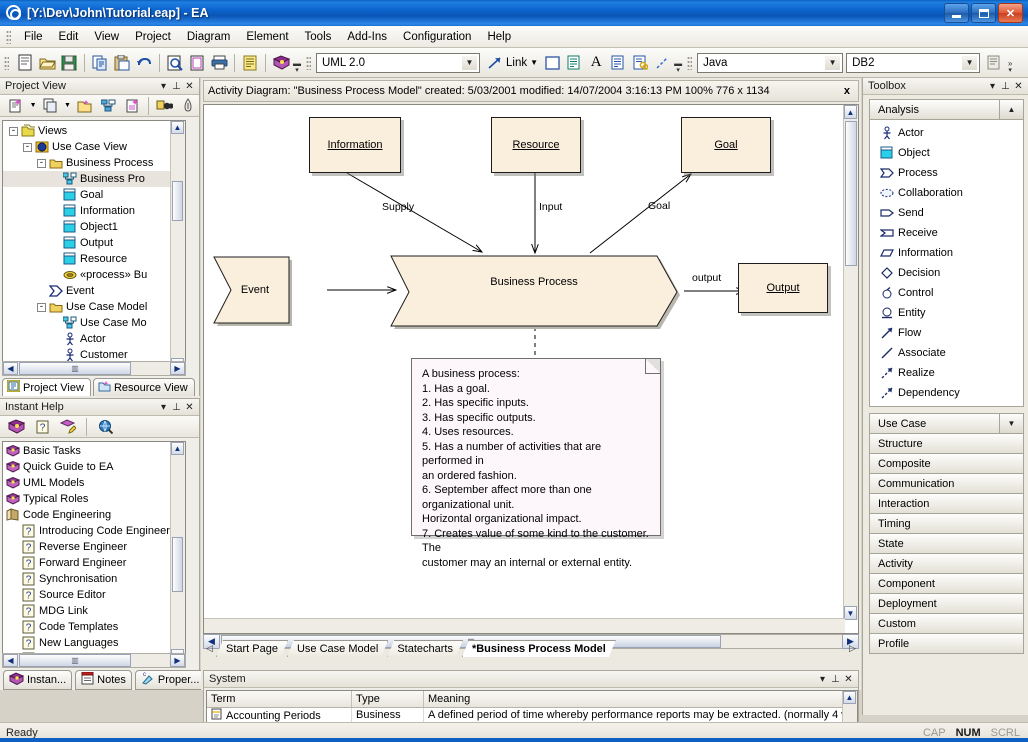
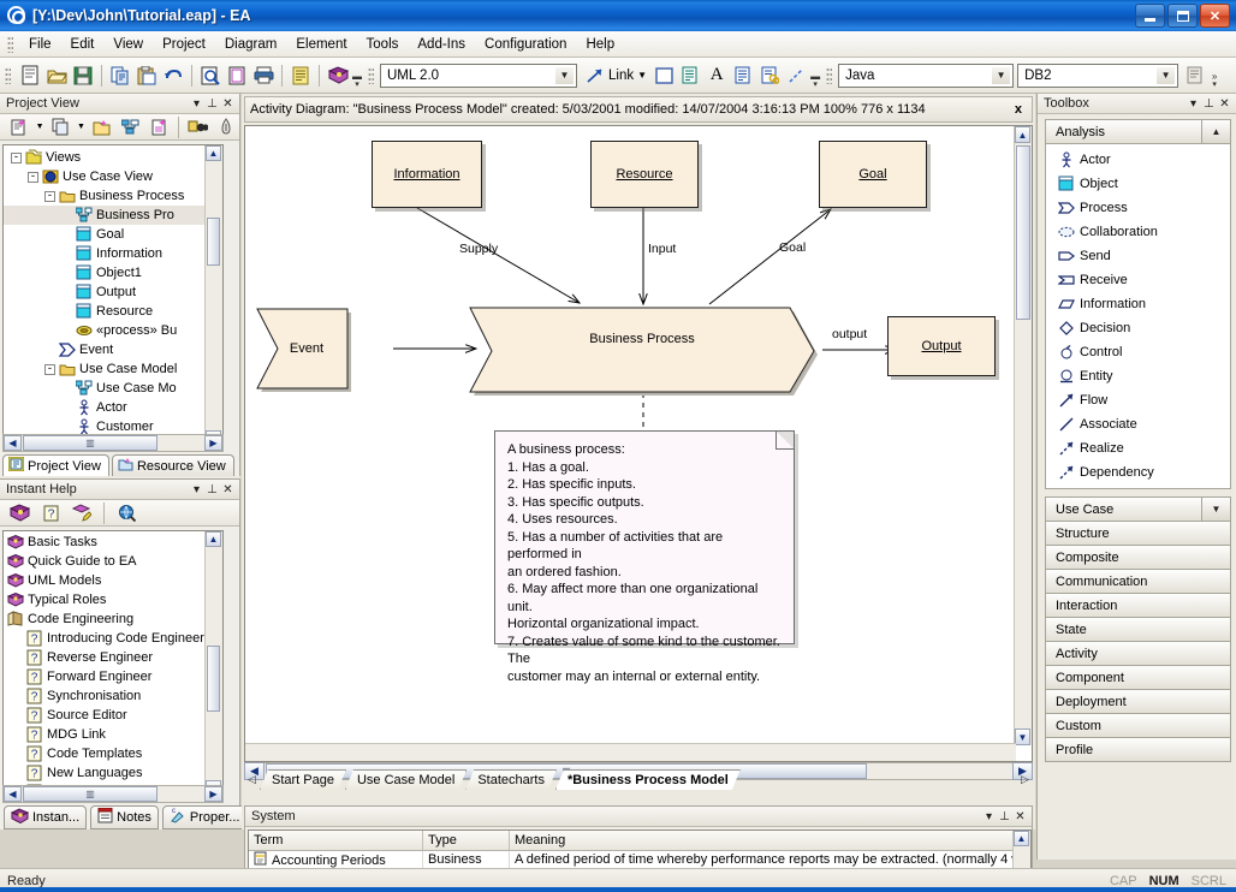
  [Y:\Dev\John\Tutorial.eap] - EA
  ✕
  File
  Edit
  View
  Project
  Diagram
  Element
  Tools
  Add-Ins
  Configuration
  Help
  ▬
  UML 2.0
  ▼
  Link
  ▼
  A
  ▬
  Java
  ▼
  DB2
  ▼
  »
  Project View
  ▾
  ⊥
  ✕
  -
  Views
  -
  Use Case View
  -
  Business Process
  Business Pro
  Goal
  Information
  Object1
  Output
  Resource
  «process» Bu
  Event
  -
  Use Case Model
  Use Case Mo
  Actor
  Customer
  ▲
  ◀
  ▥
  ▶
  Project View
  Resource View
  Instant Help
  ▾
  ⊥
  ✕
  ?
  Basic Tasks
  Quick Guide to EA
  UML Models
  Typical Roles
  Code Engineering
  ?
  Introducing Code Engineer
  ?
  Reverse Engineer
  ?
  Forward Engineer
  ?
  Synchronisation
  ?
  Source Editor
  ?
  MDG Link
  ?
  Code Templates
  ?
  New Languages
  ▲
  ◀
  ▥
  ▶
  Instan...
  Notes
  Proper...
  Activity Diagram: "Business Process Model" created: 5/03/2001 modified: 14/07/2004 3:16:13 PM 100% 776 x 1134
  x
  Information
  Resource
  Goal
  Event
  Business Process
  Output
  Supply
  Input
  Goal
  output
  A business process:
  1. Has a goal.
  2. Has specific inputs.
  3. Has specific outputs.
  4. Uses resources.
  5. Has a number of activities that are performed in
  an ordered fashion.
- 6. September affect more than one organizational unit.
+ 6. May affect more than one organizational unit.
  Horizontal organizational impact.
  7. Creates value of some kind to the customer. The
  customer may an internal or external entity.
  ▲
  ▼
  ◀
  ▶
  ◁
  Start Page
  Use Case Model
  Statecharts
  *Business Process Model
  ▷
  System
  ▾
  ⊥
  ✕
  Term
  Type
  Meaning
  Accounting Periods
  Business
  A defined period of time whereby performance reports may be extracted. (normally 4
  ▲
  Toolbox
  ▾
  ⊥
  ✕
  Analysis
  ▲
  Actor
  Object
  Process
  Collaboration
  Send
  Receive
  Information
  Decision
  Control
  Entity
  Flow
  Associate
  Realize
  Dependency
  Use Case
  ▼
  Structure
  Composite
  Communication
  Interaction
- Timing
  State
  Activity
  Component
  Deployment
  Custom
  Profile
  Ready
  CAP
  NUM
  SCRL
